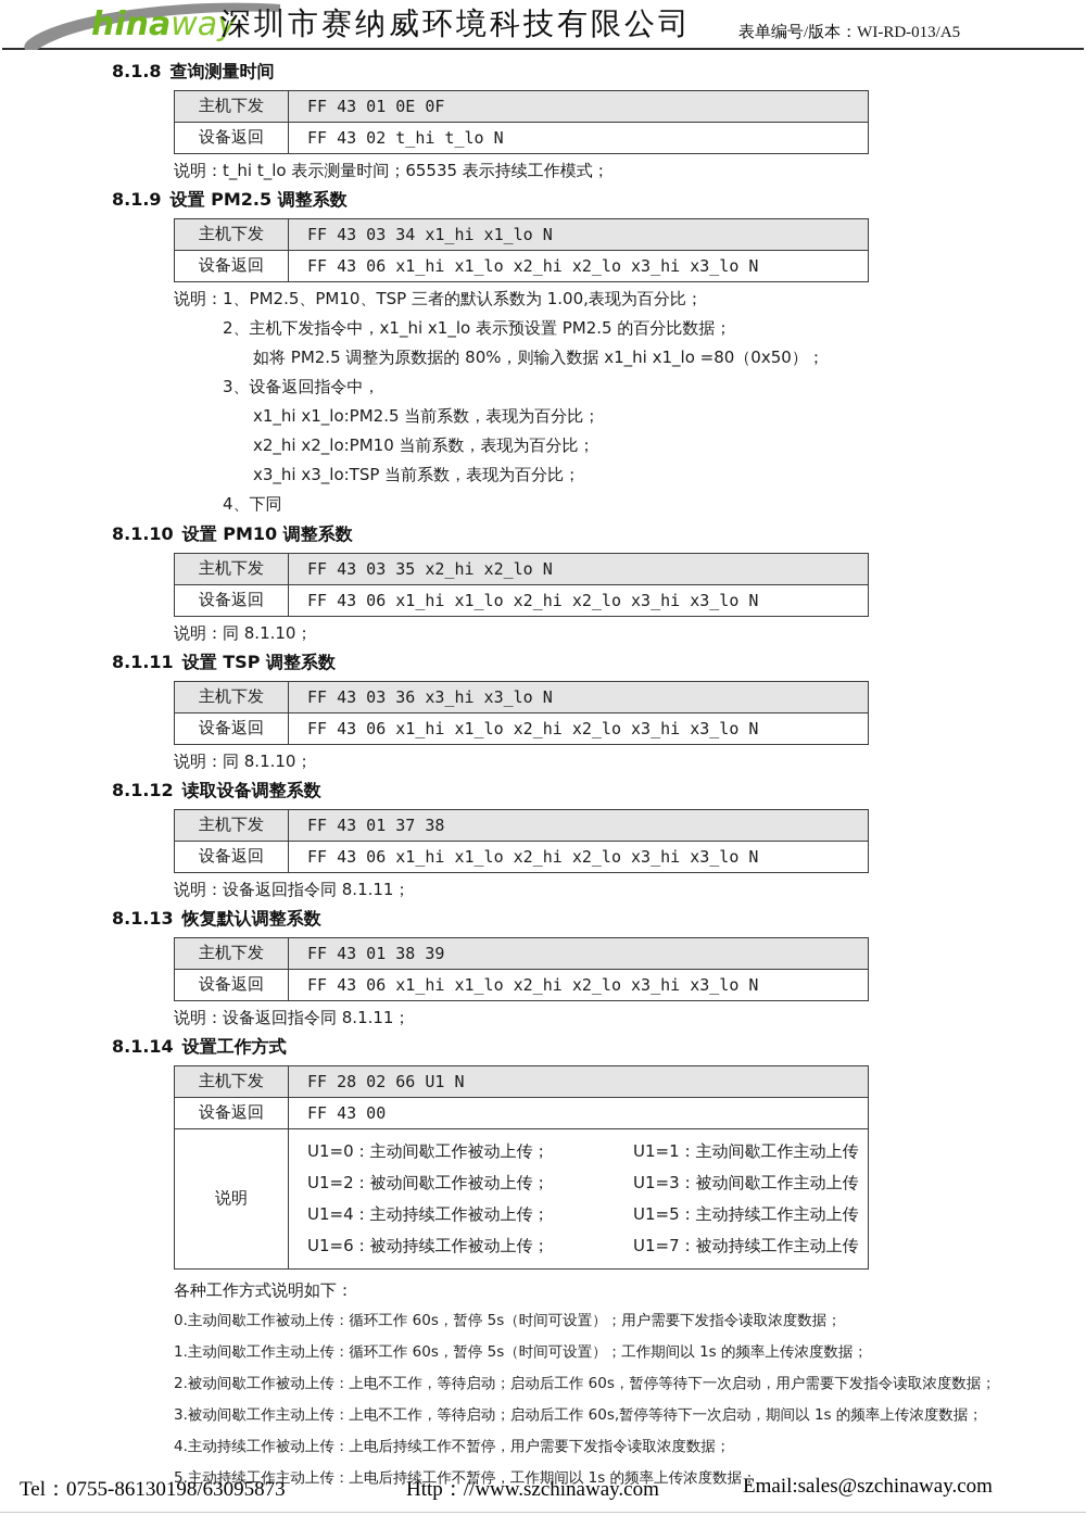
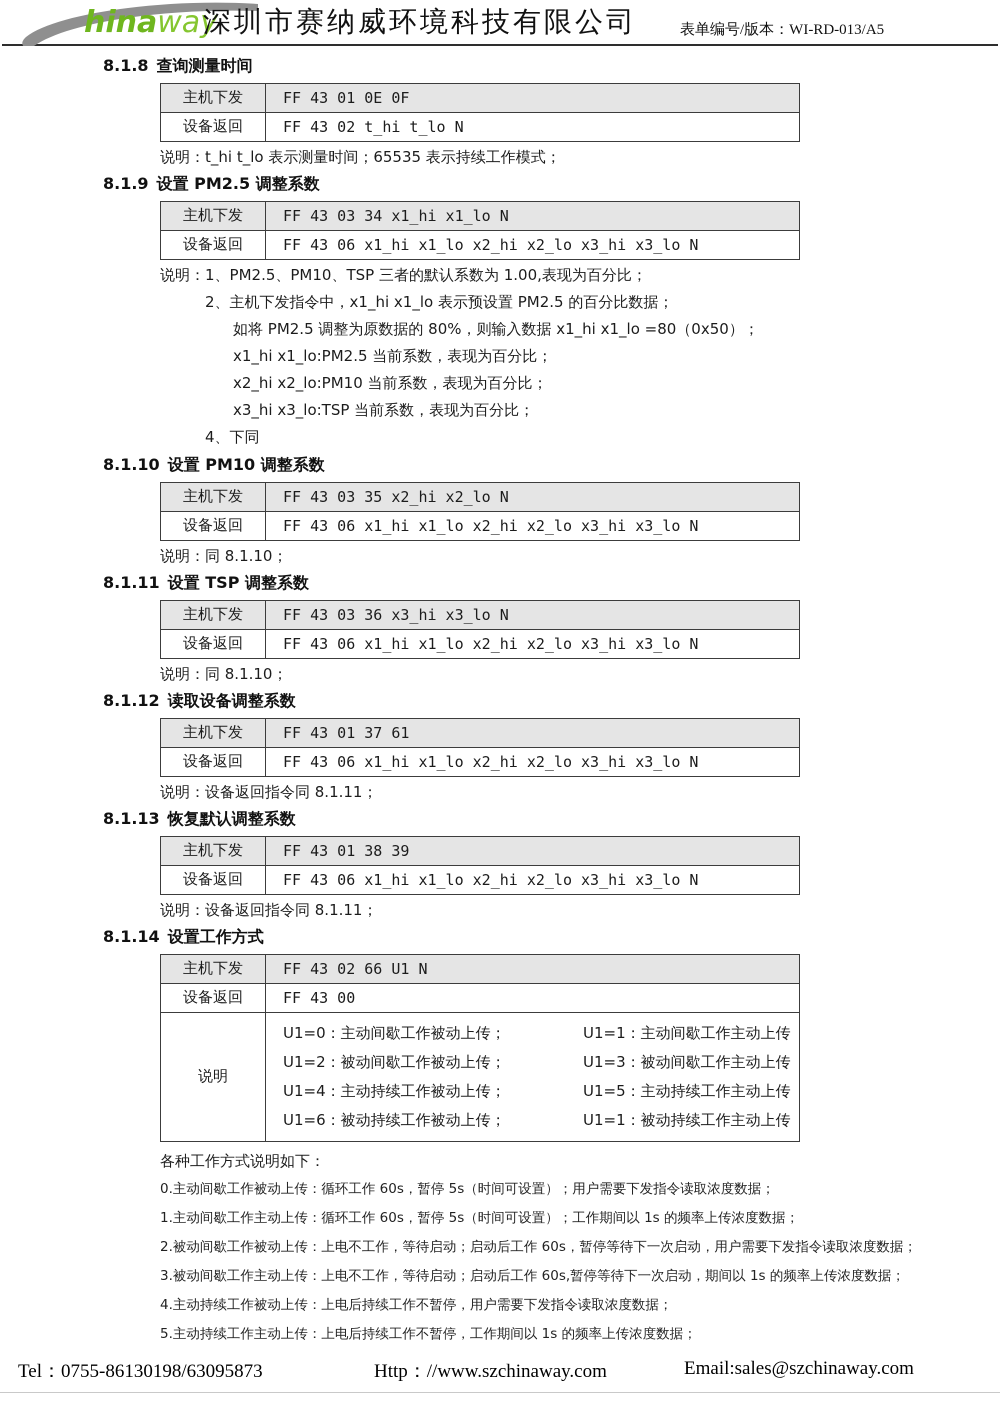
  hinaway
  深圳市赛纳威环境科技有限公司
  表单编号/版本：WI-RD-013/A5
  8.1.8 查询测量时间
  主机下发	FF 43 01 0E 0F
  设备返回	FF 43 02 t_hi t_lo N
  说明：t_hi t_lo 表示测量时间；65535 表示持续工作模式；
  8.1.9 设置 PM2.5 调整系数
  主机下发	FF 43 03 34 x1_hi x1_lo N
  设备返回	FF 43 06 x1_hi x1_lo x2_hi x2_lo x3_hi x3_lo N
  说明：1、PM2.5、PM10、TSP 三者的默认系数为 1.00,表现为百分比；
  2、主机下发指令中，x1_hi x1_lo 表示预设置 PM2.5 的百分比数据；
  如将 PM2.5 调整为原数据的 80%，则输入数据 x1_hi x1_lo =80（0x50）；
- 3、设备返回指令中，
  x1_hi x1_lo:PM2.5 当前系数，表现为百分比；
  x2_hi x2_lo:PM10 当前系数，表现为百分比；
  x3_hi x3_lo:TSP 当前系数，表现为百分比；
  4、下同
  8.1.10 设置 PM10 调整系数
  主机下发	FF 43 03 35 x2_hi x2_lo N
  设备返回	FF 43 06 x1_hi x1_lo x2_hi x2_lo x3_hi x3_lo N
  说明：同 8.1.10；
  8.1.11 设置 TSP 调整系数
  主机下发	FF 43 03 36 x3_hi x3_lo N
  设备返回	FF 43 06 x1_hi x1_lo x2_hi x2_lo x3_hi x3_lo N
  说明：同 8.1.10；
  8.1.12 读取设备调整系数
- 主机下发	FF 43 01 37 38
+ 主机下发	FF 43 01 37 61
  设备返回	FF 43 06 x1_hi x1_lo x2_hi x2_lo x3_hi x3_lo N
  说明：设备返回指令同 8.1.11；
  8.1.13 恢复默认调整系数
  主机下发	FF 43 01 38 39
  设备返回	FF 43 06 x1_hi x1_lo x2_hi x2_lo x3_hi x3_lo N
  说明：设备返回指令同 8.1.11；
  8.1.14 设置工作方式
- 主机下发	FF 28 02 66 U1 N
+ 主机下发	FF 43 02 66 U1 N
  设备返回	FF 43 00
- 说明	U1=0：主动间歇工作被动上传； U1=1：主动间歇工作主动上传 U1=2：被动间歇工作被动上传； U1=3：被动间歇工作主动上传 U1=4：主动持续工作被动上传； U1=5：主动持续工作主动上传 U1=6：被动持续工作被动上传； U1=7：被动持续工作主动上传
+ 说明	U1=0：主动间歇工作被动上传； U1=1：主动间歇工作主动上传 U1=2：被动间歇工作被动上传； U1=3：被动间歇工作主动上传 U1=4：主动持续工作被动上传； U1=5：主动持续工作主动上传 U1=6：被动持续工作被动上传； U1=1：被动持续工作主动上传
  各种工作方式说明如下：
  0.主动间歇工作被动上传：循环工作 60s，暂停 5s（时间可设置）；用户需要下发指令读取浓度数据；
  1.主动间歇工作主动上传：循环工作 60s，暂停 5s（时间可设置）；工作期间以 1s 的频率上传浓度数据；
  2.被动间歇工作被动上传：上电不工作，等待启动；启动后工作 60s，暂停等待下一次启动，用户需要下发指令读取浓度数据；
  3.被动间歇工作主动上传：上电不工作，等待启动；启动后工作 60s,暂停等待下一次启动，期间以 1s 的频率上传浓度数据；
  4.主动持续工作被动上传：上电后持续工作不暂停，用户需要下发指令读取浓度数据；
  5.主动持续工作主动上传：上电后持续工作不暂停，工作期间以 1s 的频率上传浓度数据；
  Tel：0755-86130198/63095873
  Http：//www.szchinaway.com
  Email:sales@szchinaway.com
